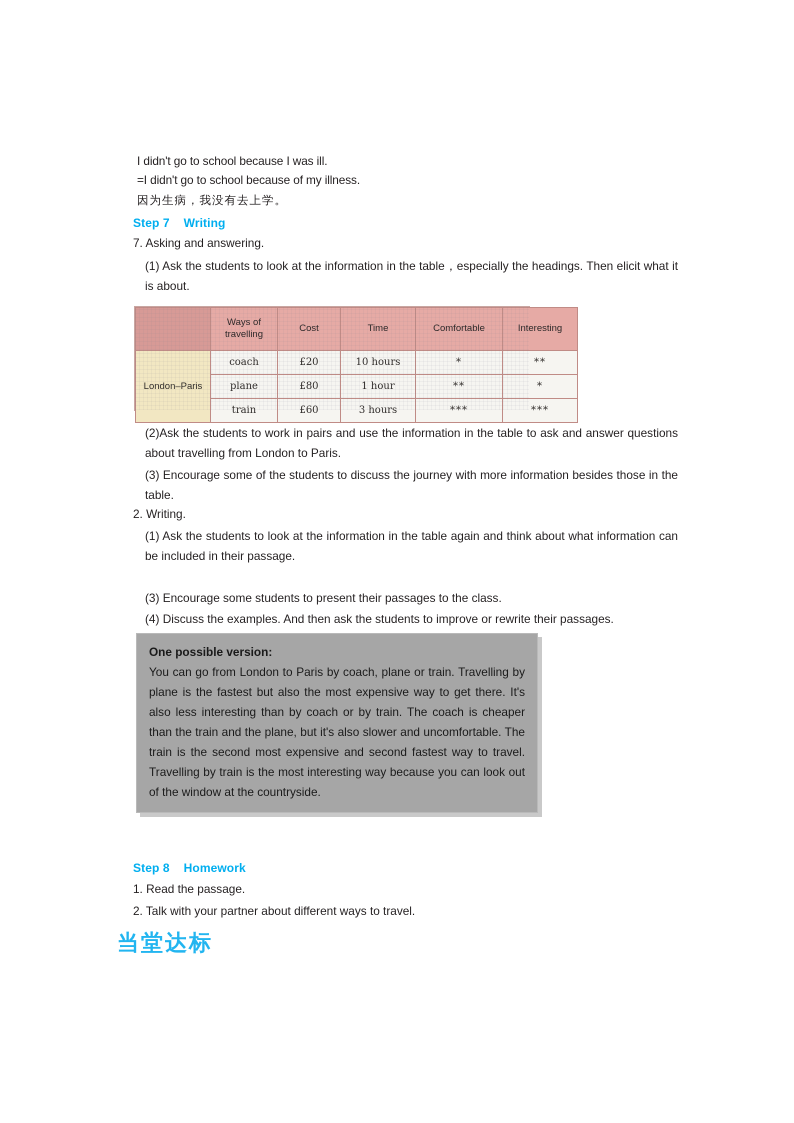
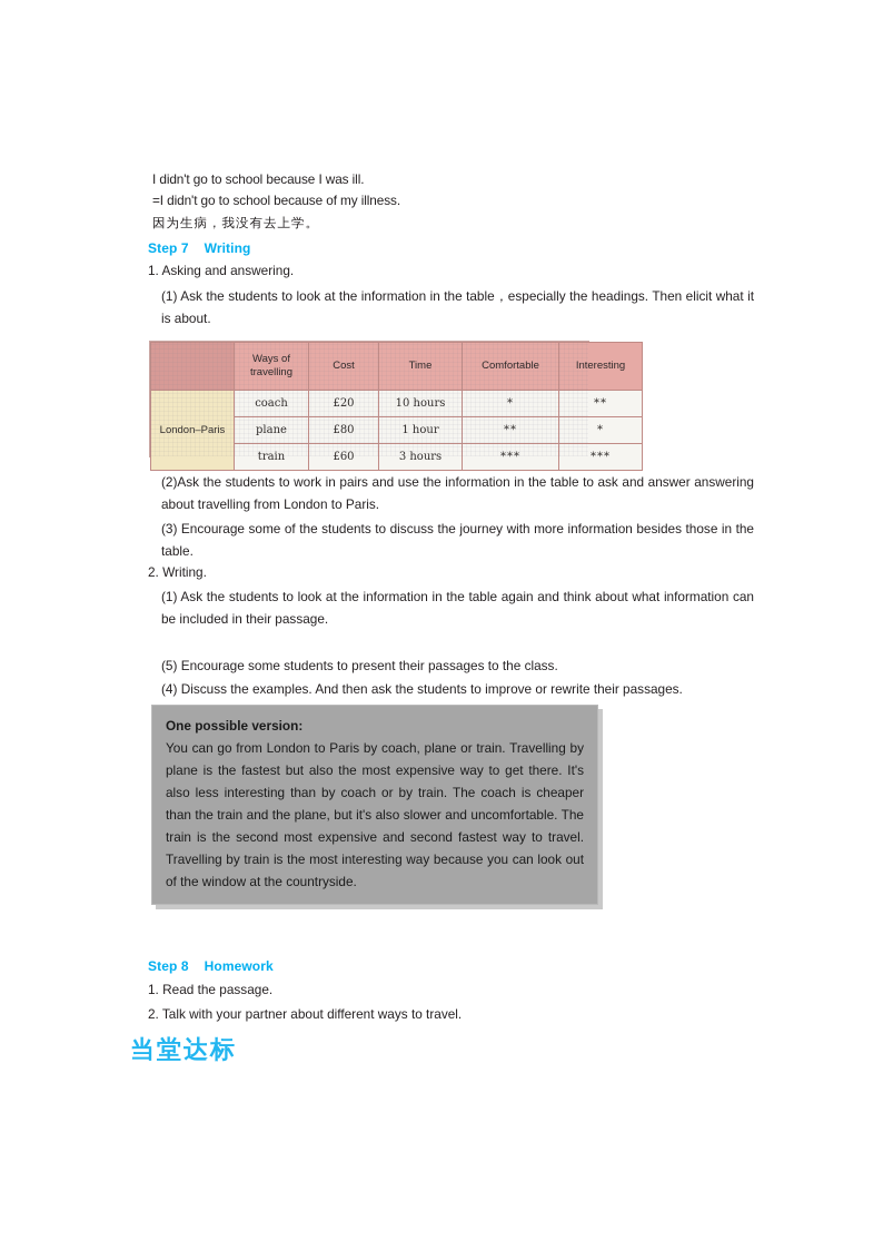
  I didn't go to school because I was ill.
  =I didn't go to school because of my illness.
  因为生病，我没有去上学。
  Step 7 Writing
- 7. Asking and answering.
+ 1. Asking and answering.
  (1) Ask the students to look at the information in the table，especially the headings. Then elicit what it is about.
  train	£60	3 hours	***	***
- (2)Ask the students to work in pairs and use the information in the table to ask and answer questions about travelling from London to Paris.
+ (2)Ask the students to work in pairs and use the information in the table to ask and answer answering about travelling from London to Paris.
  (3) Encourage some of the students to discuss the journey with more information besides those in the table.
  2. Writing.
  (1) Ask the students to look at the information in the table again and think about what information can be included in their passage.
- (3) Encourage some students to present their passages to the class.
+ (5) Encourage some students to present their passages to the class.
  (4) Discuss the examples. And then ask the students to improve or rewrite their passages.
  One possible version:
  You can go from London to Paris by coach, plane or train. Travelling by plane is the fastest but also the most expensive way to get there. It's also less interesting than by coach or by train. The coach is cheaper than the train and the plane, but it's also slower and uncomfortable. The train is the second most expensive and second fastest way to travel. Travelling by train is the most interesting way because you can look out of the window at the countryside.
  Step 8 Homework
  1. Read the passage.
  2. Talk with your partner about different ways to travel.
  当堂达标
